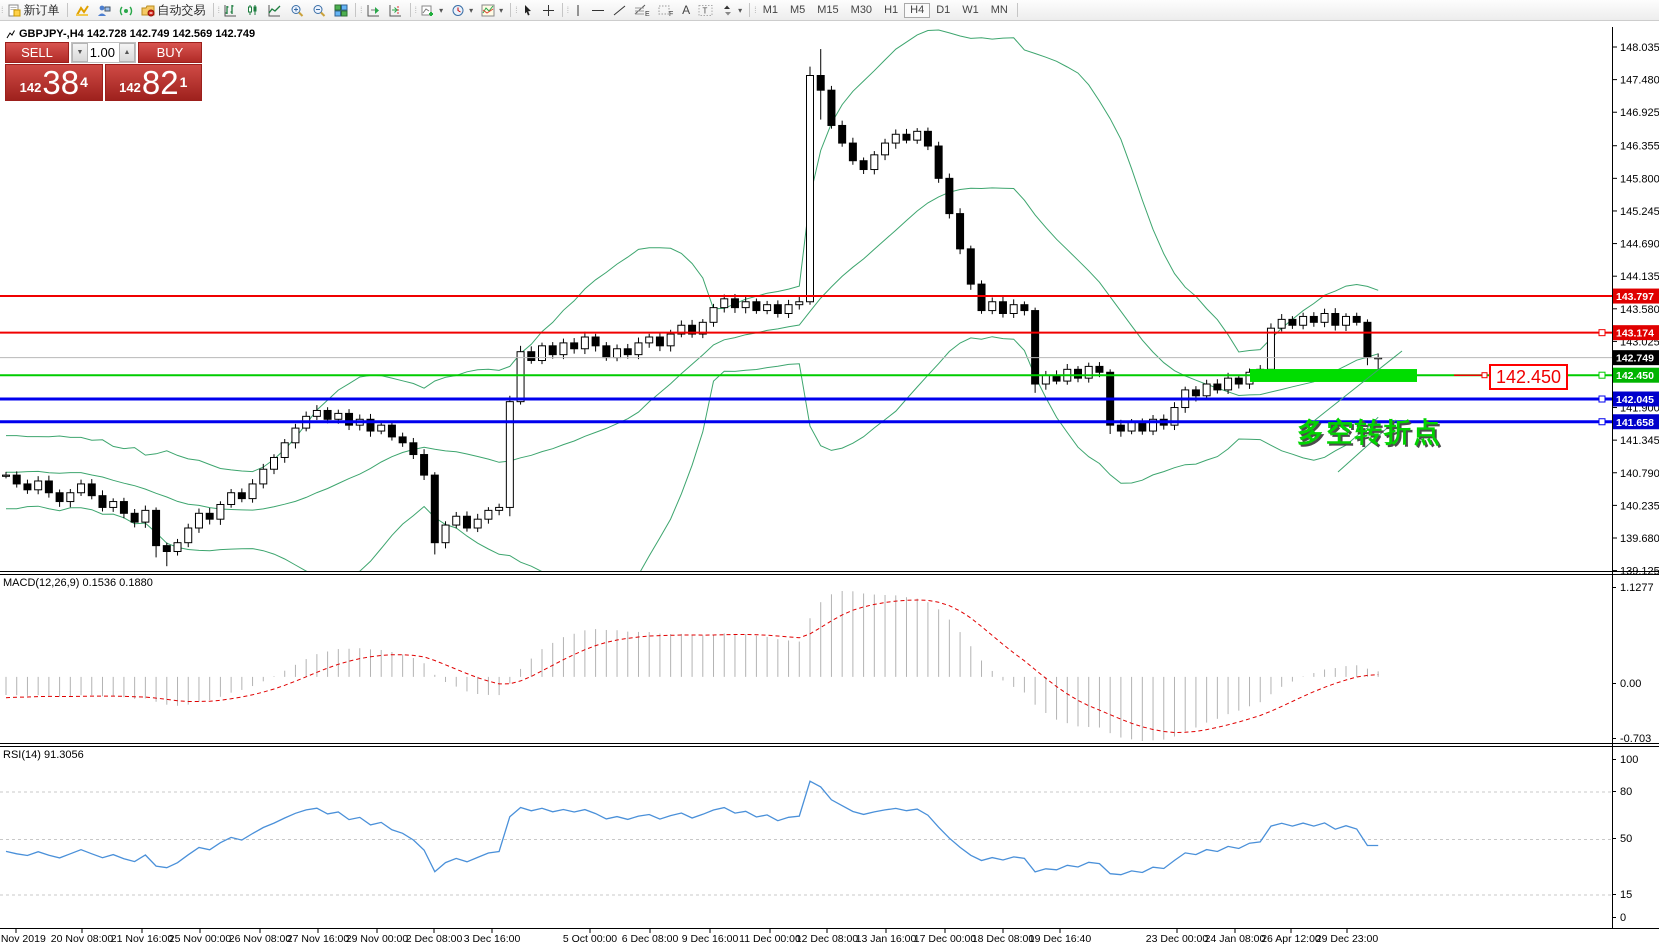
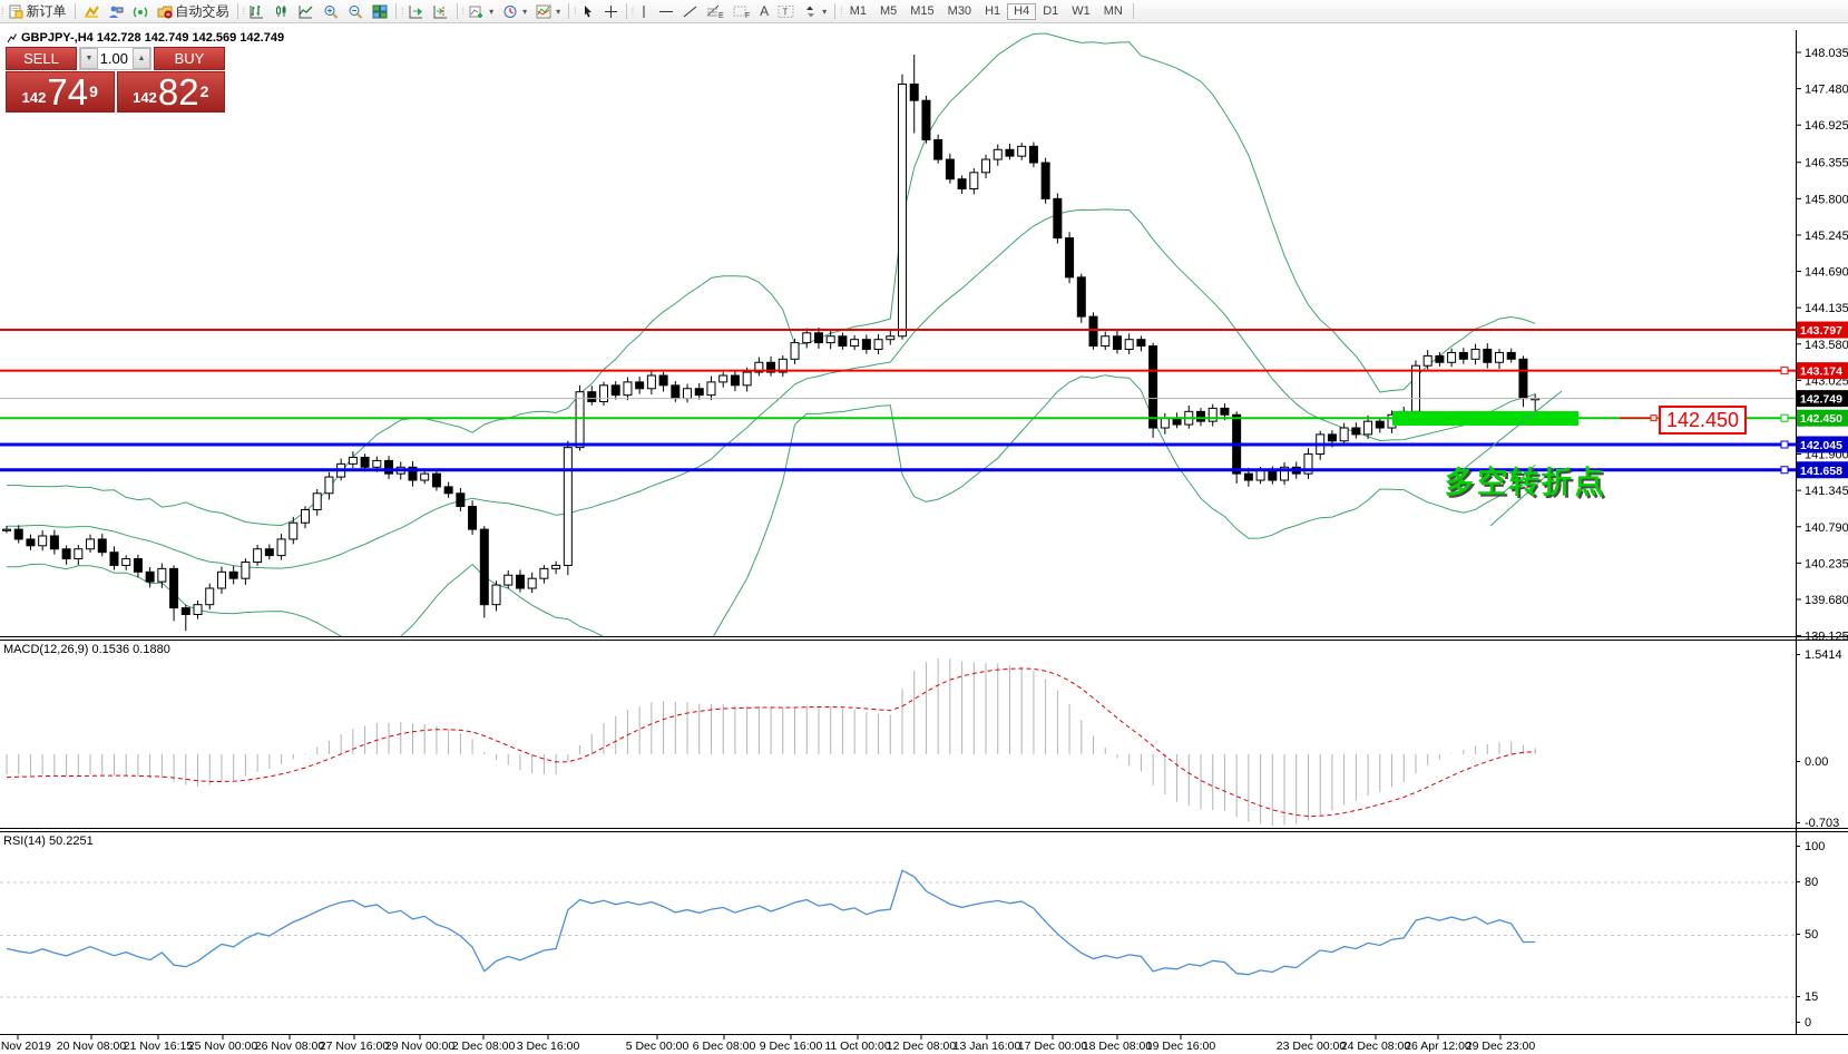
  148.035
  147.480
  146.925
  146.355
  145.800
  145.245
  144.690
  144.135
  143.580
  143.025
  141.900
  141.345
  140.790
  140.235
  139.680
  139.125
  143.797
  143.174
  142.450
  142.045
  141.658
  142.749
- 1.1277
+ 1.5414
  0.00
  -0.703
  100
  80
  50
  15
  0
  Nov 2019
  20 Nov 08:00
- 21 Nov 16:00
+ 21 Nov 16:15
  25 Nov 00:00
  26 Nov 08:00
  27 Nov 16:00
  29 Nov 00:00
  2 Dec 08:00
  3 Dec 16:00
- 5 Oct 00:00
+ 5 Dec 00:00
  6 Dec 08:00
  9 Dec 16:00
- 11 Dec 00:00
+ 11 Oct 00:00
  12 Dec 08:00
  13 Jan 16:00
  17 Dec 00:00
  18 Dec 08:00
- 19 Dec 16:40
+ 19 Dec 16:00
  23 Dec 00:00
- 24 Jan 08:00
+ 24 Dec 08:00
  26 Apr 12:00
  29 Dec 23:00
  ⁞
  新订单
  自动交易
  ⁞
  ⁞
  ⁞
  ▾
  ▾
  ▾
  ⁞
  ⁞
  A
  T
  ▾
  ⁞
  M1 M5 M15 M30 H1 H4 D1 W1 MN
  GBPJPY-,H4 142.728 142.749 142.569 142.749
  SELL
  1.00
  BUY
  142
- 38
+ 74
- 4
+ 9
  142
  82
- 1
+ 2
  MACD(12,26,9) 0.1536 0.1880
- RSI(14) 91.3056
+ RSI(14) 50.2251
  142.450
  多空转折点
